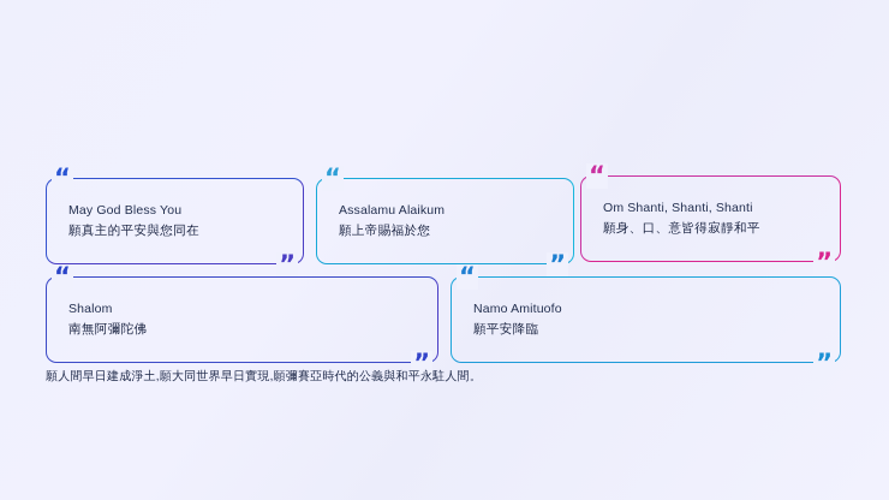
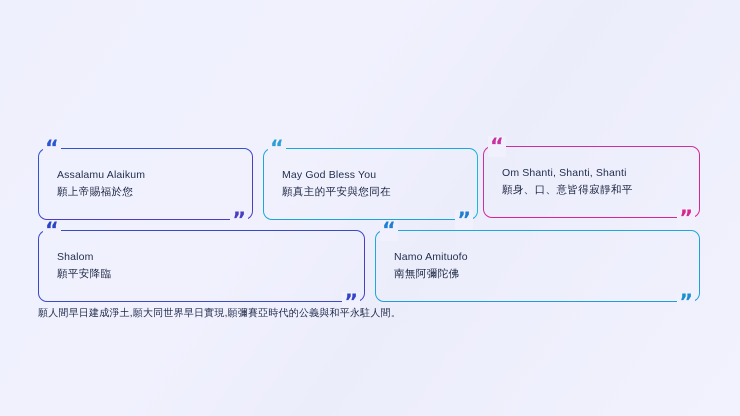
  “
- May God Bless You
+ Assalamu Alaikum
- 願真主的平安與您同在
+ 願上帝賜福於您
  ”
  “
- Assalamu Alaikum
+ May God Bless You
- 願上帝賜福於您
+ 願真主的平安與您同在
  ”
  “
  Om Shanti, Shanti, Shanti
  願身、口、意皆得寂靜和平
  ”
  “
  Shalom
- 南無阿彌陀佛
+ 願平安降臨
  ”
  “
  Namo Amituofo
- 願平安降臨
+ 南無阿彌陀佛
  ”
  願人間早日建成淨土,願大同世界早日實現,願彌賽亞時代的公義與和平永駐人間。
